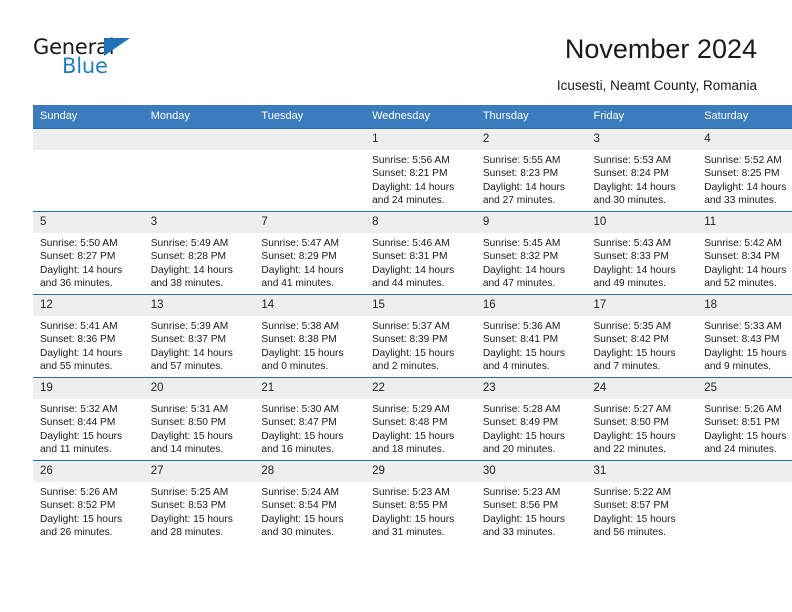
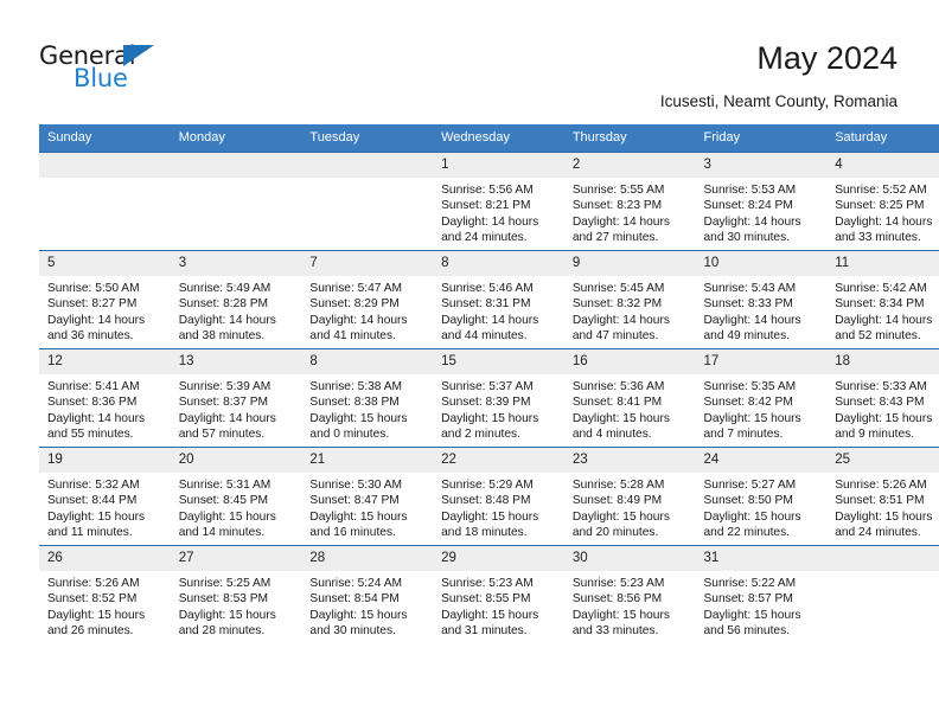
  General
  Blue
- November 2024
+ May 2024
  Icusesti, Neamt County, Romania
  Sunday	Monday	Tuesday	Wednesday	Thursday	Friday	Saturday
  			1Sunrise: 5:56 AMSunset: 8:21 PMDaylight: 14 hoursand 24 minutes.	2Sunrise: 5:55 AMSunset: 8:23 PMDaylight: 14 hoursand 27 minutes.	3Sunrise: 5:53 AMSunset: 8:24 PMDaylight: 14 hoursand 30 minutes.	4Sunrise: 5:52 AMSunset: 8:25 PMDaylight: 14 hoursand 33 minutes.
  5Sunrise: 5:50 AMSunset: 8:27 PMDaylight: 14 hoursand 36 minutes.	3Sunrise: 5:49 AMSunset: 8:28 PMDaylight: 14 hoursand 38 minutes.	7Sunrise: 5:47 AMSunset: 8:29 PMDaylight: 14 hoursand 41 minutes.	8Sunrise: 5:46 AMSunset: 8:31 PMDaylight: 14 hoursand 44 minutes.	9Sunrise: 5:45 AMSunset: 8:32 PMDaylight: 14 hoursand 47 minutes.	10Sunrise: 5:43 AMSunset: 8:33 PMDaylight: 14 hoursand 49 minutes.	11Sunrise: 5:42 AMSunset: 8:34 PMDaylight: 14 hoursand 52 minutes.
- 12Sunrise: 5:41 AMSunset: 8:36 PMDaylight: 14 hoursand 55 minutes.	13Sunrise: 5:39 AMSunset: 8:37 PMDaylight: 14 hoursand 57 minutes.	14Sunrise: 5:38 AMSunset: 8:38 PMDaylight: 15 hoursand 0 minutes.	15Sunrise: 5:37 AMSunset: 8:39 PMDaylight: 15 hoursand 2 minutes.	16Sunrise: 5:36 AMSunset: 8:41 PMDaylight: 15 hoursand 4 minutes.	17Sunrise: 5:35 AMSunset: 8:42 PMDaylight: 15 hoursand 7 minutes.	18Sunrise: 5:33 AMSunset: 8:43 PMDaylight: 15 hoursand 9 minutes.
+ 12Sunrise: 5:41 AMSunset: 8:36 PMDaylight: 14 hoursand 55 minutes.	13Sunrise: 5:39 AMSunset: 8:37 PMDaylight: 14 hoursand 57 minutes.	8Sunrise: 5:38 AMSunset: 8:38 PMDaylight: 15 hoursand 0 minutes.	15Sunrise: 5:37 AMSunset: 8:39 PMDaylight: 15 hoursand 2 minutes.	16Sunrise: 5:36 AMSunset: 8:41 PMDaylight: 15 hoursand 4 minutes.	17Sunrise: 5:35 AMSunset: 8:42 PMDaylight: 15 hoursand 7 minutes.	18Sunrise: 5:33 AMSunset: 8:43 PMDaylight: 15 hoursand 9 minutes.
- 19Sunrise: 5:32 AMSunset: 8:44 PMDaylight: 15 hoursand 11 minutes.	20Sunrise: 5:31 AMSunset: 8:50 PMDaylight: 15 hoursand 14 minutes.	21Sunrise: 5:30 AMSunset: 8:47 PMDaylight: 15 hoursand 16 minutes.	22Sunrise: 5:29 AMSunset: 8:48 PMDaylight: 15 hoursand 18 minutes.	23Sunrise: 5:28 AMSunset: 8:49 PMDaylight: 15 hoursand 20 minutes.	24Sunrise: 5:27 AMSunset: 8:50 PMDaylight: 15 hoursand 22 minutes.	25Sunrise: 5:26 AMSunset: 8:51 PMDaylight: 15 hoursand 24 minutes.
+ 19Sunrise: 5:32 AMSunset: 8:44 PMDaylight: 15 hoursand 11 minutes.	20Sunrise: 5:31 AMSunset: 8:45 PMDaylight: 15 hoursand 14 minutes.	21Sunrise: 5:30 AMSunset: 8:47 PMDaylight: 15 hoursand 16 minutes.	22Sunrise: 5:29 AMSunset: 8:48 PMDaylight: 15 hoursand 18 minutes.	23Sunrise: 5:28 AMSunset: 8:49 PMDaylight: 15 hoursand 20 minutes.	24Sunrise: 5:27 AMSunset: 8:50 PMDaylight: 15 hoursand 22 minutes.	25Sunrise: 5:26 AMSunset: 8:51 PMDaylight: 15 hoursand 24 minutes.
  26Sunrise: 5:26 AMSunset: 8:52 PMDaylight: 15 hoursand 26 minutes.	27Sunrise: 5:25 AMSunset: 8:53 PMDaylight: 15 hoursand 28 minutes.	28Sunrise: 5:24 AMSunset: 8:54 PMDaylight: 15 hoursand 30 minutes.	29Sunrise: 5:23 AMSunset: 8:55 PMDaylight: 15 hoursand 31 minutes.	30Sunrise: 5:23 AMSunset: 8:56 PMDaylight: 15 hoursand 33 minutes.	31Sunrise: 5:22 AMSunset: 8:57 PMDaylight: 15 hoursand 56 minutes.
